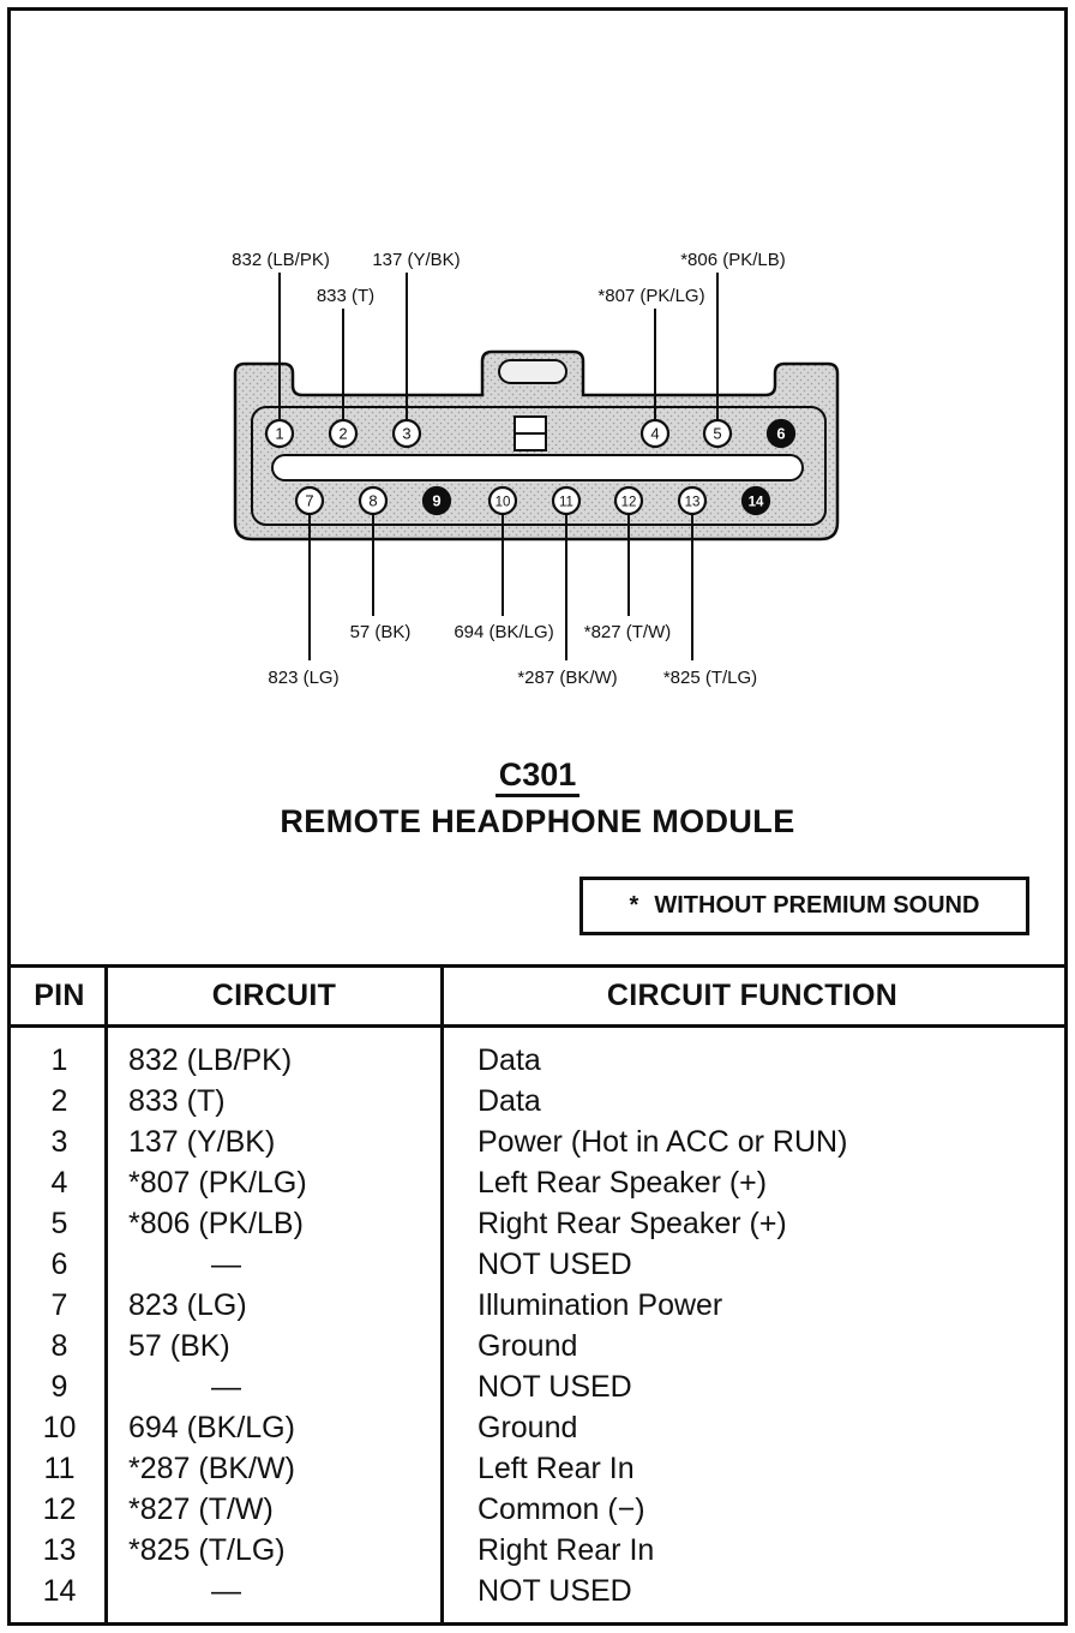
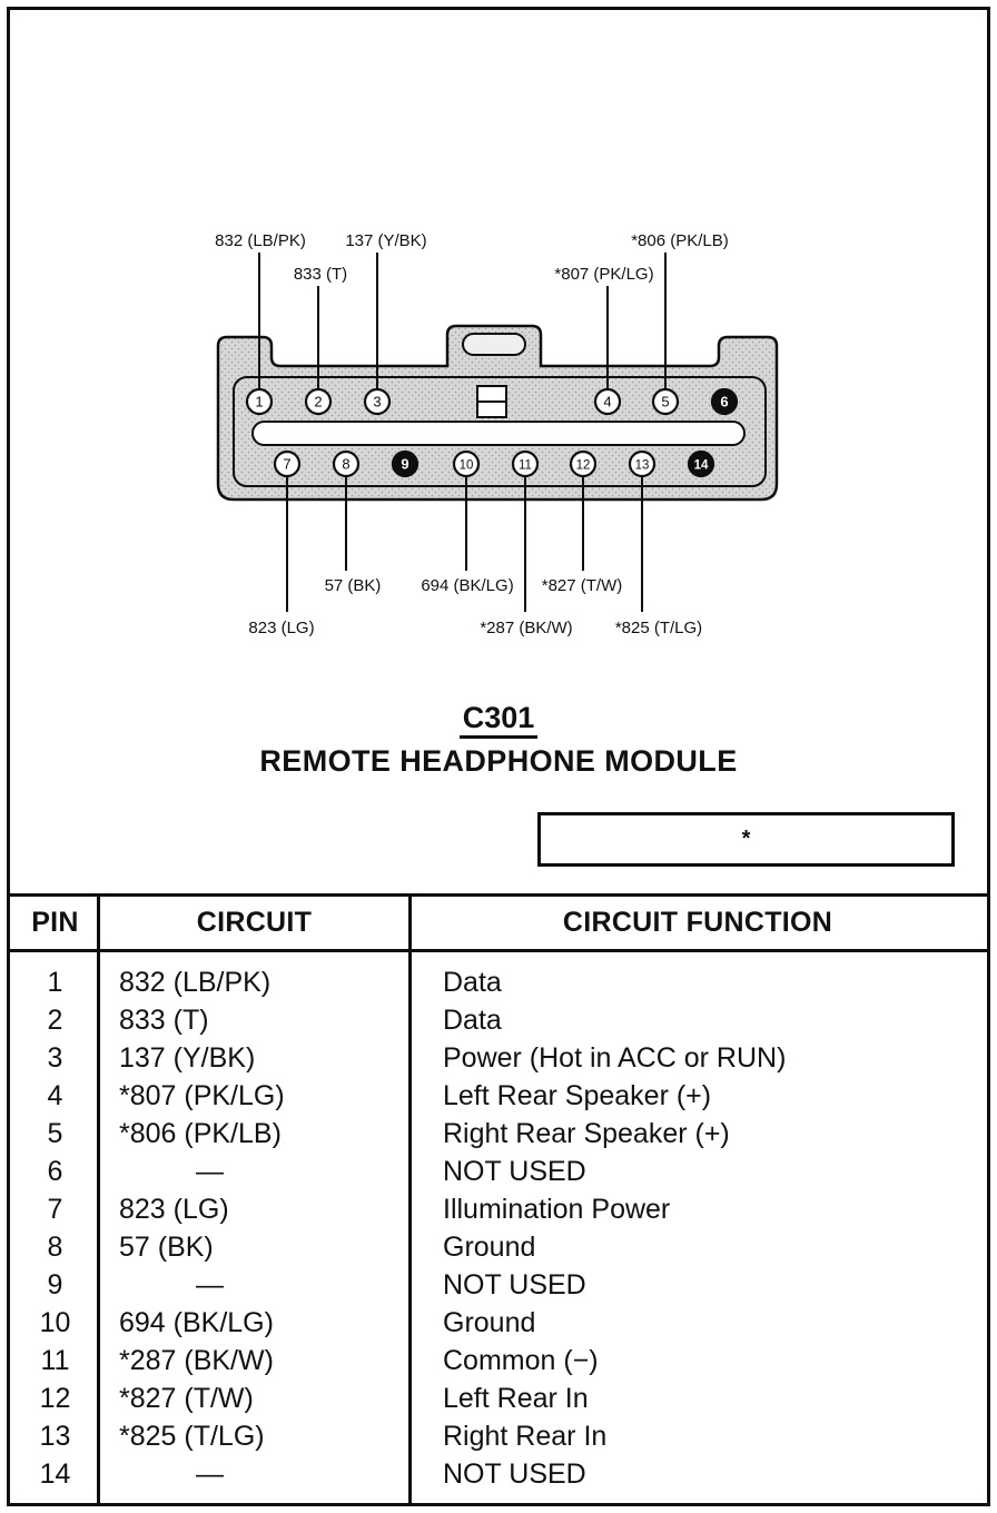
  1
  2
  3
  4
  5
  6
  7
  8
  9
  10
  11
  12
  13
  14
  832 (LB/PK)
  833 (T)
  137 (Y/BK)
  *807 (PK/LG)
  *806 (PK/LB)
  57 (BK)
  694 (BK/LG)
  *827 (T/W)
  823 (LG)
  *287 (BK/W)
  *825 (T/LG)
  C301
  REMOTE HEADPHONE MODULE
  *
- WITHOUT PREMIUM SOUND
  PIN
  CIRCUIT
  CIRCUIT FUNCTION
  1
  832 (LB/PK)
  Data
  2
  833 (T)
  Data
  3
  137 (Y/BK)
  Power (Hot in ACC or RUN)
  4
  *807 (PK/LG)
  Left Rear Speaker (+)
  5
  *806 (PK/LB)
  Right Rear Speaker (+)
  6
  —
  NOT USED
  7
  823 (LG)
  Illumination Power
  8
  57 (BK)
  Ground
  9
  —
  NOT USED
  10
  694 (BK/LG)
  Ground
  11
  *287 (BK/W)
- Left Rear In
+ Common (−)
  12
  *827 (T/W)
- Common (−)
+ Left Rear In
  13
  *825 (T/LG)
  Right Rear In
  14
  —
  NOT USED
